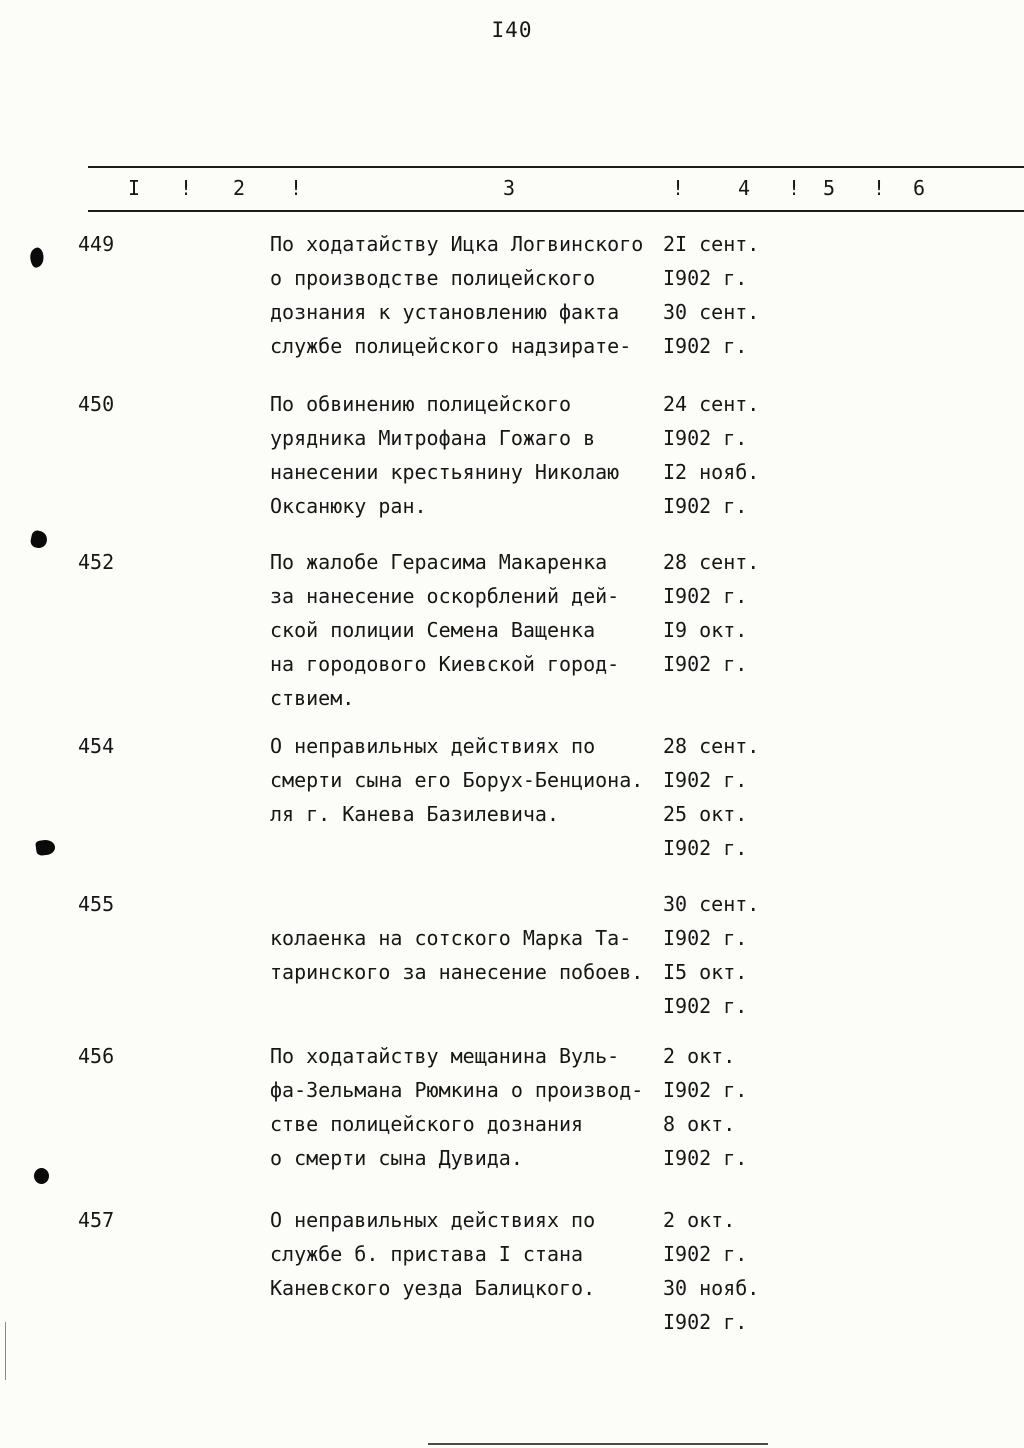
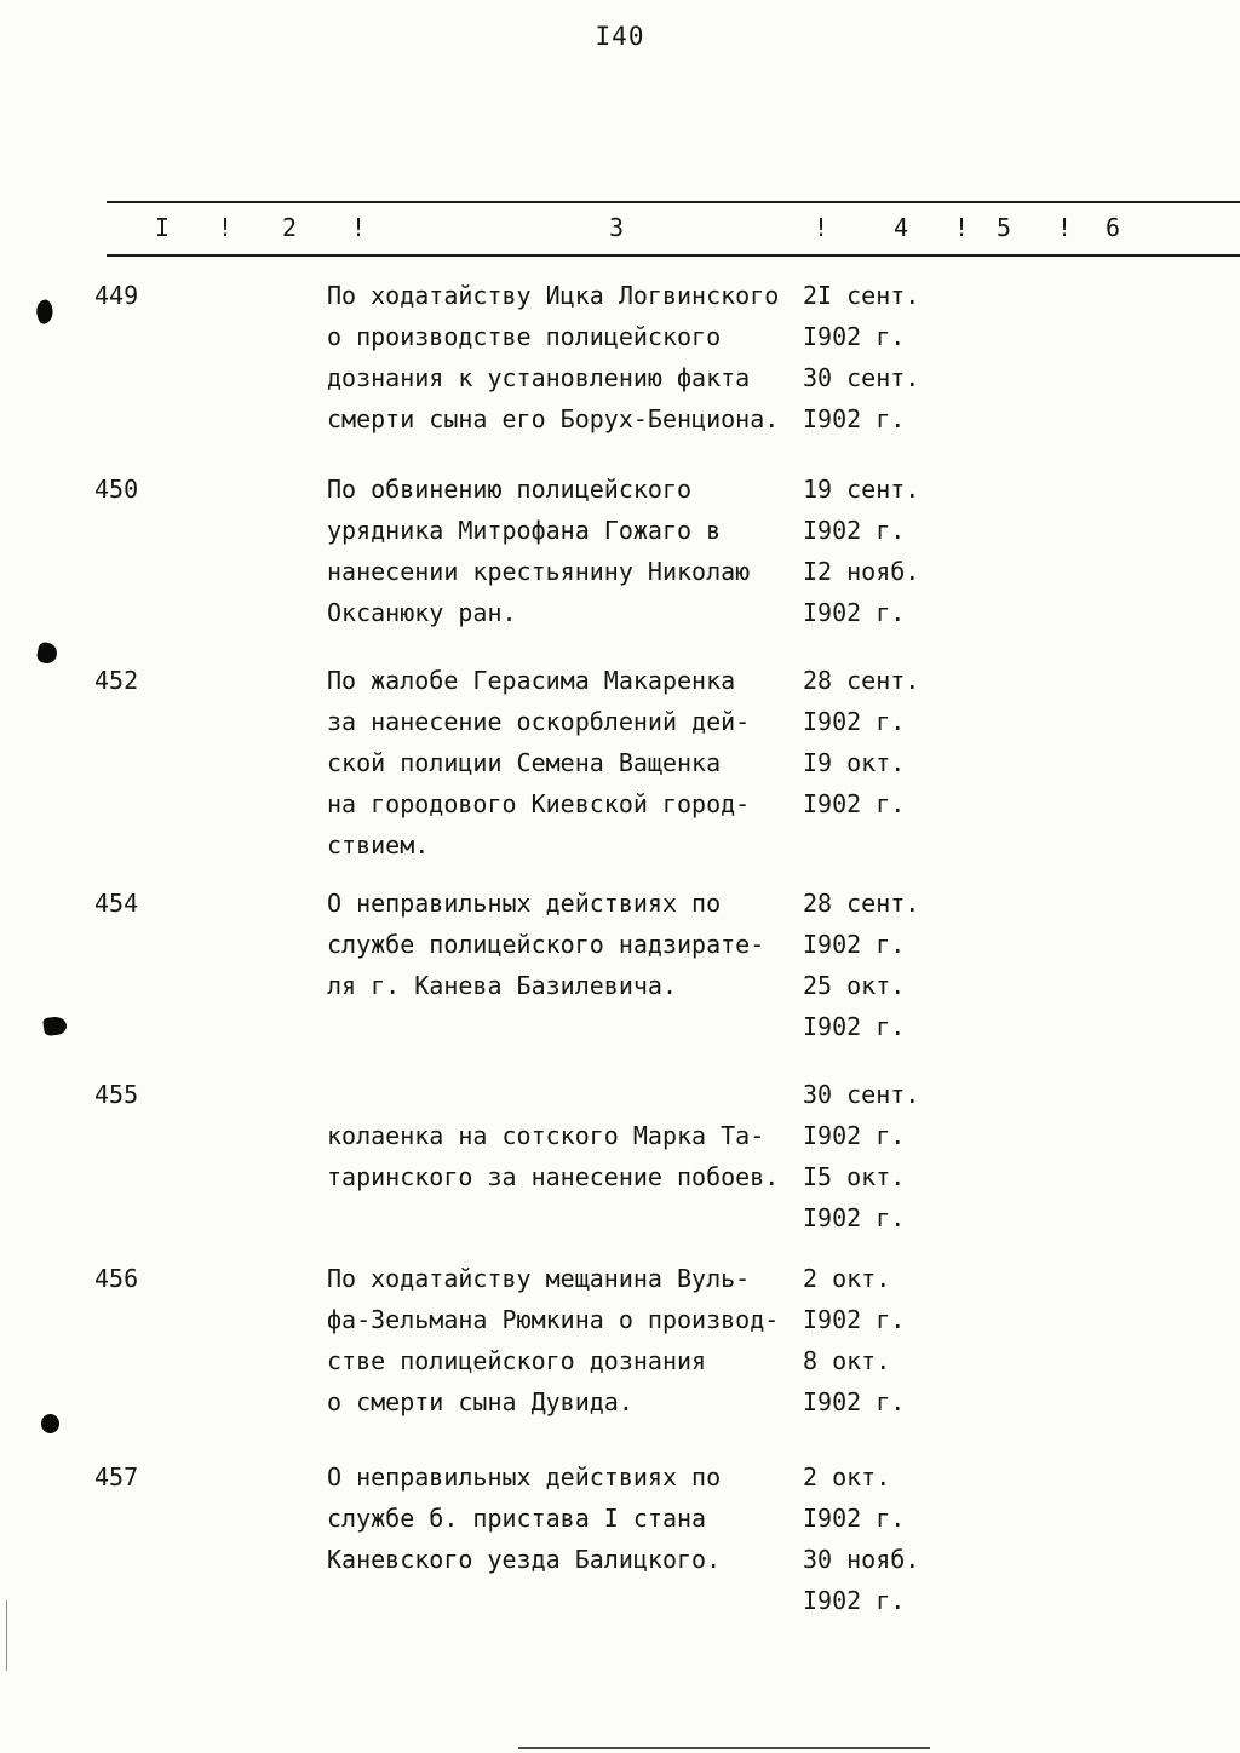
  I40
  I
  !
  2
  !
  3
  !
  4
  !
  5
  !
  6
  449
  По ходатайству Ицка Логвинского
  2I сент.
  о производстве полицейского
  I902 г.
  дознания к установлению факта
  30 сент.
- службе полицейского надзирате-
+ смерти сына его Борух-Бенциона.
  I902 г.
  450
  По обвинению полицейского
- 24 сент.
+ 19 сент.
  урядника Митрофана Гожаго в
  I902 г.
  нанесении крестьянину Николаю
  I2 нояб.
  Оксанюку ран.
  I902 г.
  452
  По жалобе Герасима Макаренка
  28 сент.
  за нанесение оскорблений дей-
  I902 г.
  ской полиции Семена Ващенка
  I9 окт.
  на городового Киевской город-
  I902 г.
  ствием.
  454
  О неправильных действиях по
  28 сент.
- смерти сына его Борух-Бенциона.
+ службе полицейского надзирате-
  I902 г.
  ля г. Канева Базилевича.
  25 окт.
  I902 г.
  455
  30 сент.
  колаенка на сотского Марка Та-
  I902 г.
  таринского за нанесение побоев.
  I5 окт.
  I902 г.
  456
  По ходатайству мещанина Вуль-
  2 окт.
  фа-Зельмана Рюмкина о производ-
  I902 г.
  стве полицейского дознания
  8 окт.
  о смерти сына Дувида.
  I902 г.
  457
  О неправильных действиях по
  2 окт.
  службе б. пристава I стана
  I902 г.
  Каневского уезда Балицкого.
  30 нояб.
  I902 г.
